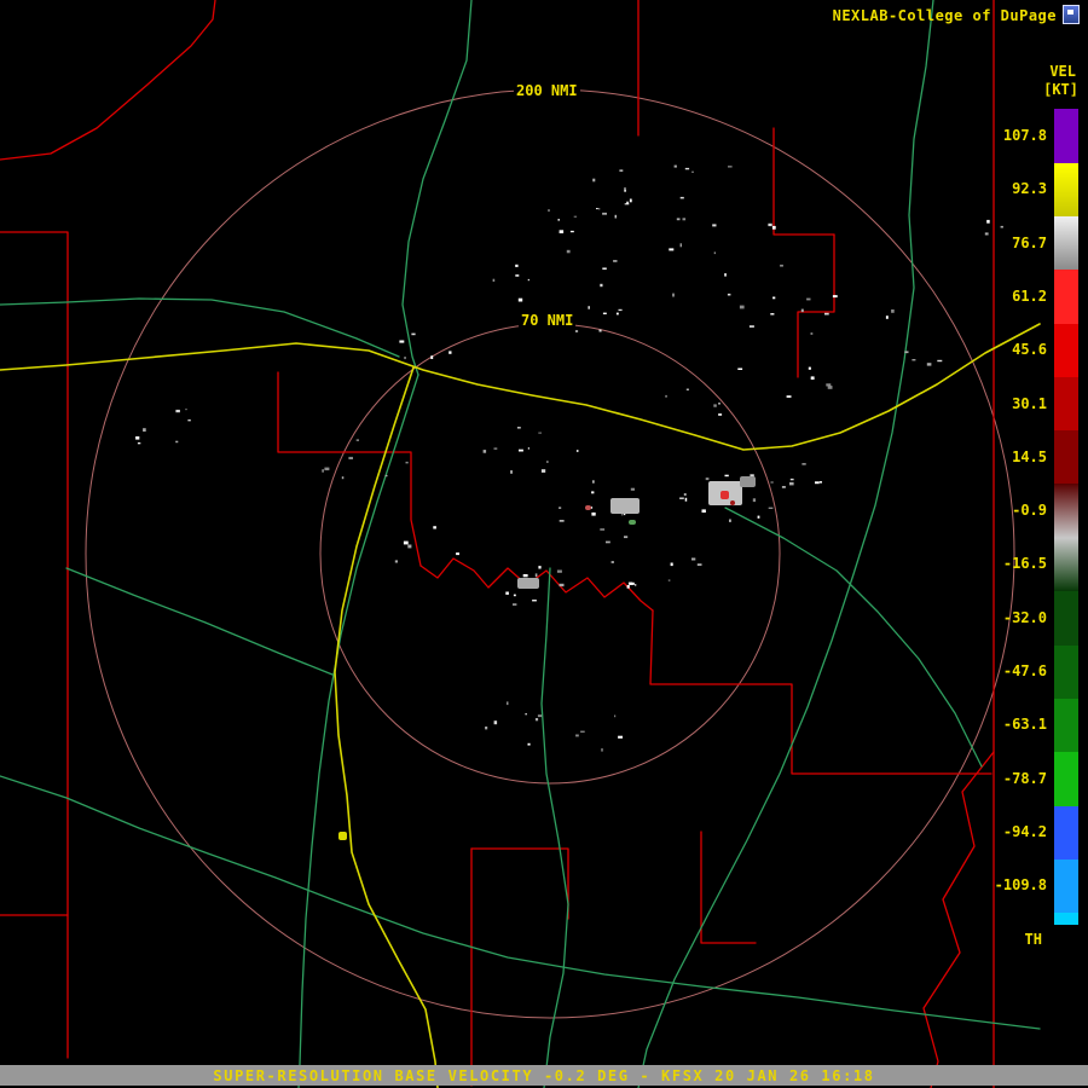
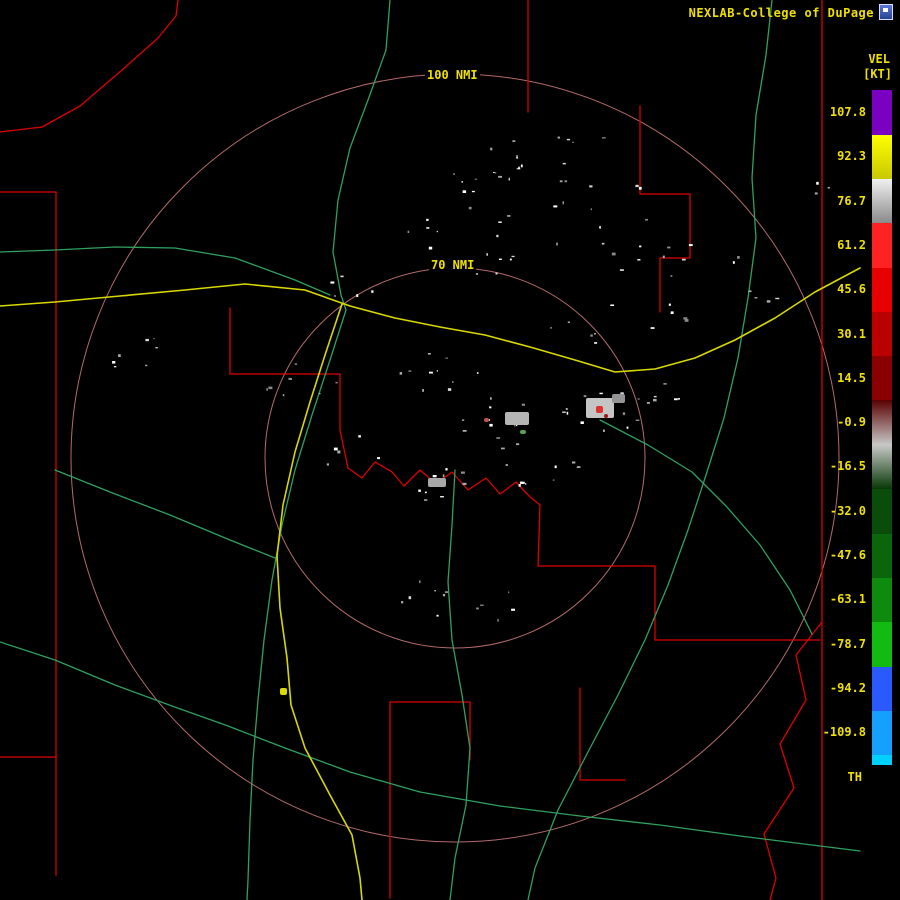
- 200 NMI
+ 100 NMI
  70 NMI
  NEXLAB-College of DuPage
  VEL
  [KT]
  107.8
  92.3
  76.7
  61.2
  45.6
  30.1
  14.5
  -0.9
  -16.5
  -32.0
  -47.6
  -63.1
  -78.7
  -94.2
  -109.8
  TH
- SUPER-RESOLUTION BASE VELOCITY -0.2 DEG - KFSX 20 JAN 26 16:18
